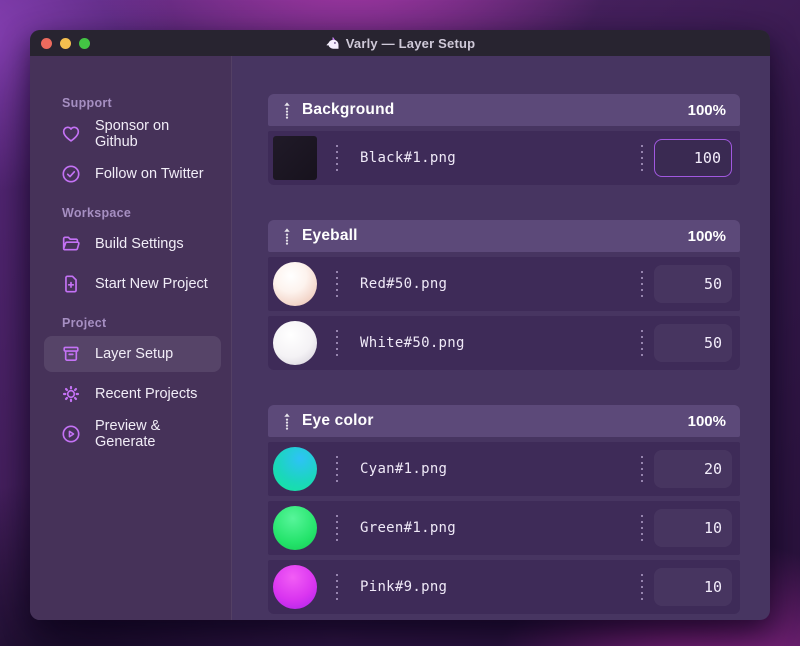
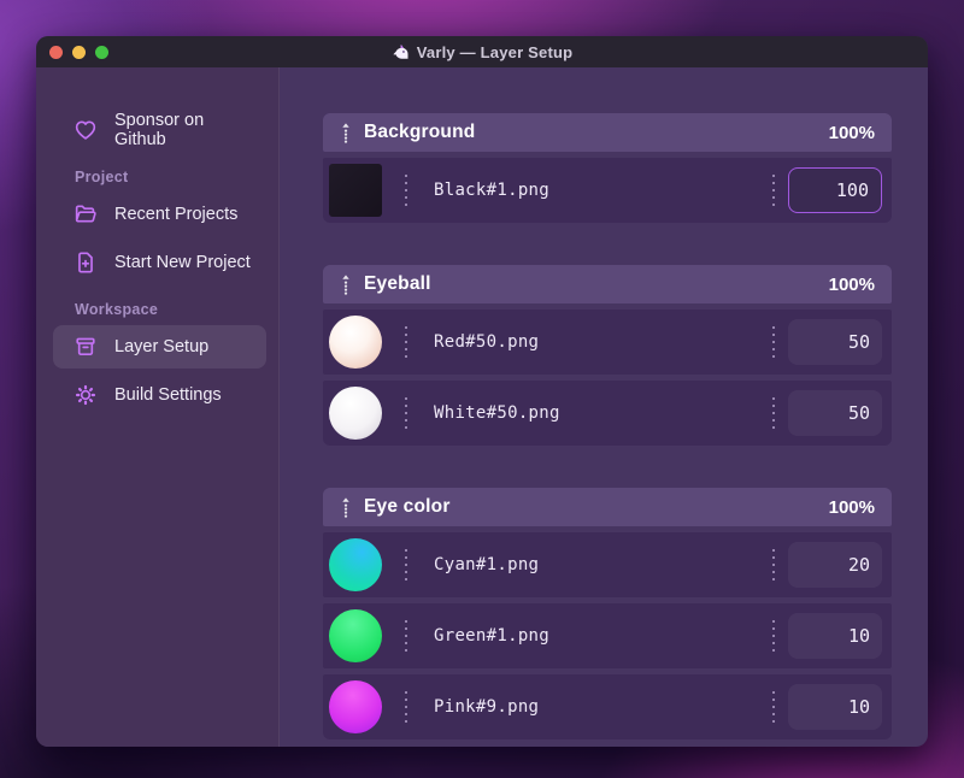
  Varly — Layer Setup
- Support
  Sponsor on Github
- Follow on Twitter
- Workspace
+ Project
- Build Settings
+ Recent Projects
  Start New Project
- Project
+ Workspace
  Layer Setup
- Recent Projects
+ Build Settings
- Preview & Generate
  Background
  100%
  Black#1.png
  100
  Eyeball
  100%
  Red#50.png
  50
  White#50.png
  50
  Eye color
  100%
  Cyan#1.png
  20
  Green#1.png
  10
  Pink#9.png
  10
